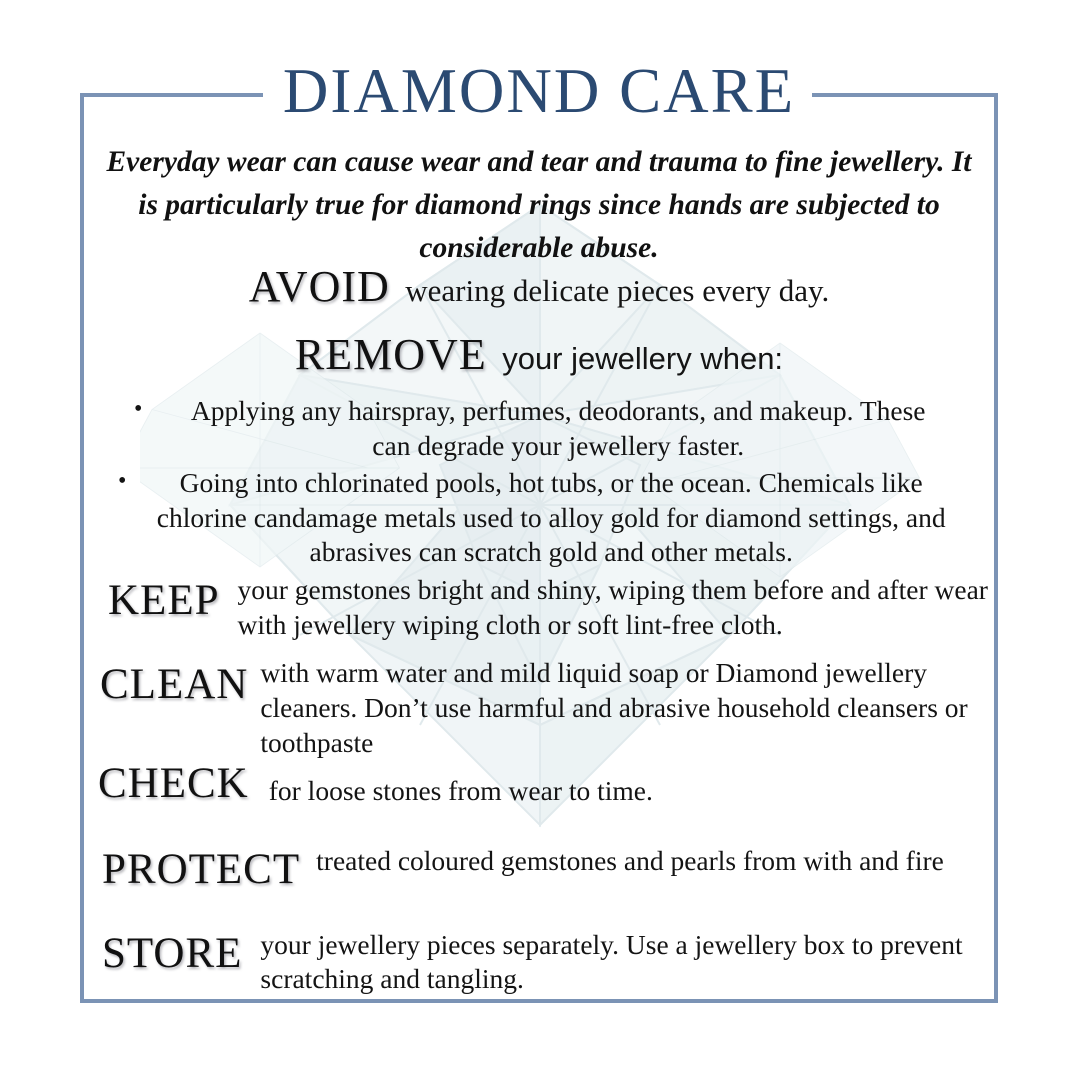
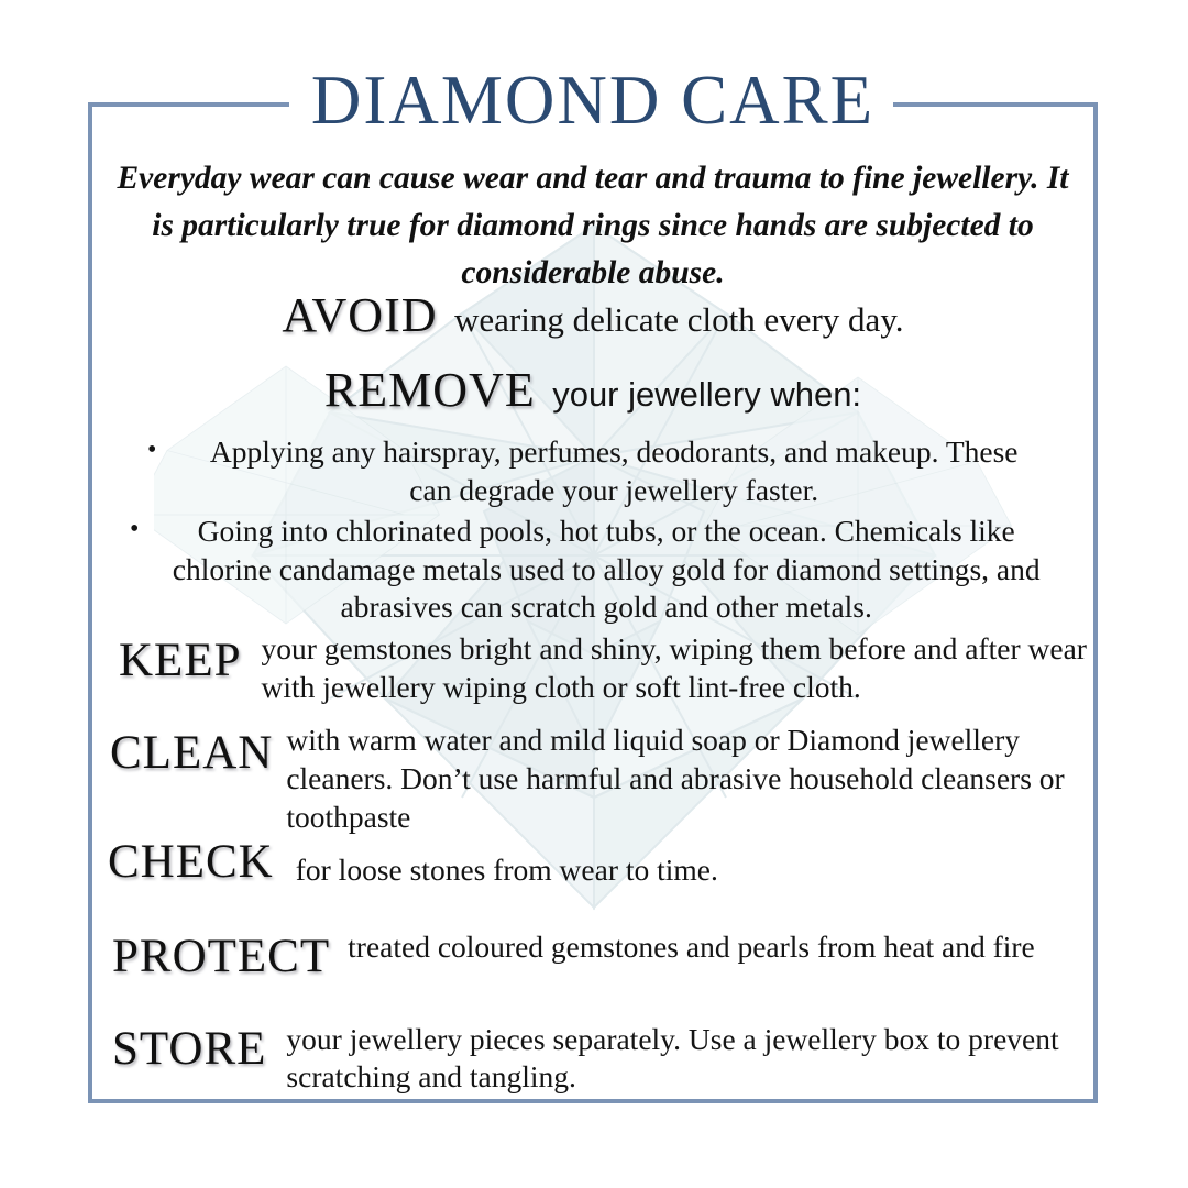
  DIAMOND CARE
  Everyday wear can cause wear and tear and trauma to fine jewellery. It is particularly true for diamond rings since hands are subjected to considerable abuse.
- AVOID wearing delicate pieces every day.
+ AVOID wearing delicate cloth every day.
  REMOVE your jewellery when:
  •
  Applying any hairspray, perfumes, deodorants, and makeup. These can degrade your jewellery faster.
  •
  Going into chlorinated pools, hot tubs, or the ocean. Chemicals like chlorine candamage metals used to alloy gold for diamond settings, and abrasives can scratch gold and other metals.
  KEEP
  your gemstones bright and shiny, wiping them before and after wear with jewellery wiping cloth or soft lint-free cloth.
  CLEAN
  with warm water and mild liquid soap or Diamond jewellery cleaners. Don’t use harmful and abrasive household cleansers or toothpaste
  CHECK
  for loose stones from wear to time.
  PROTECT
- treated coloured gemstones and pearls from with and fire
+ treated coloured gemstones and pearls from heat and fire
  STORE
  your jewellery pieces separately. Use a jewellery box to prevent scratching and tangling.
